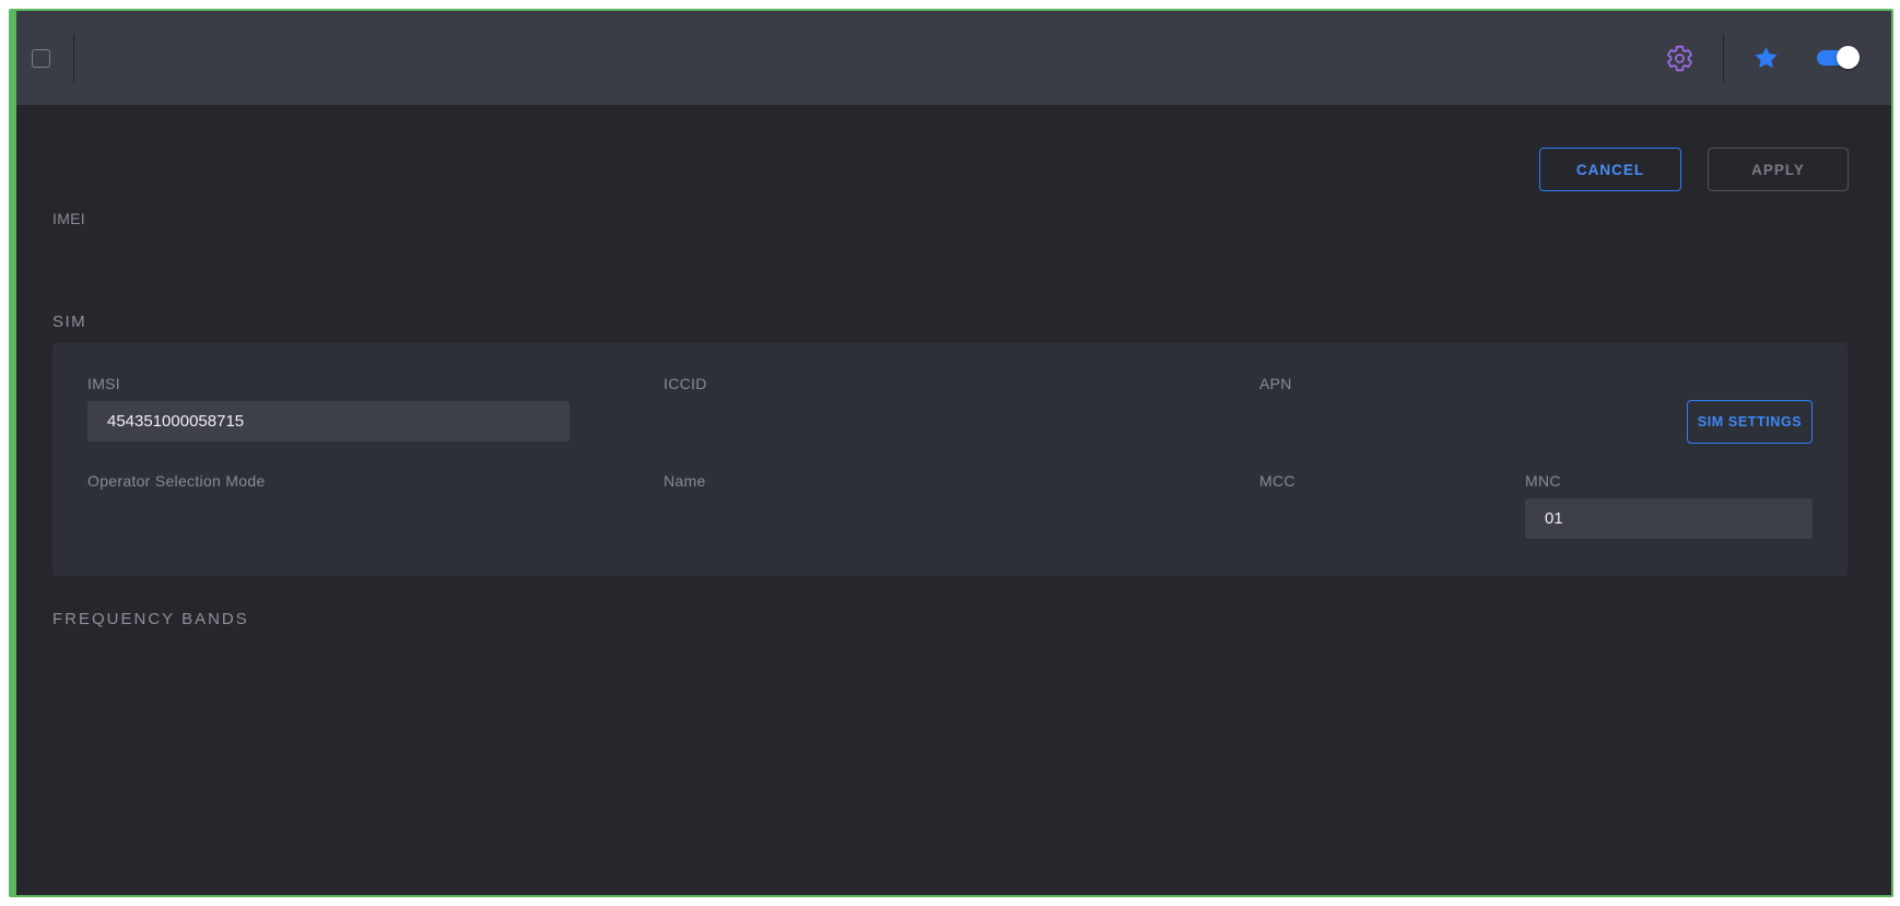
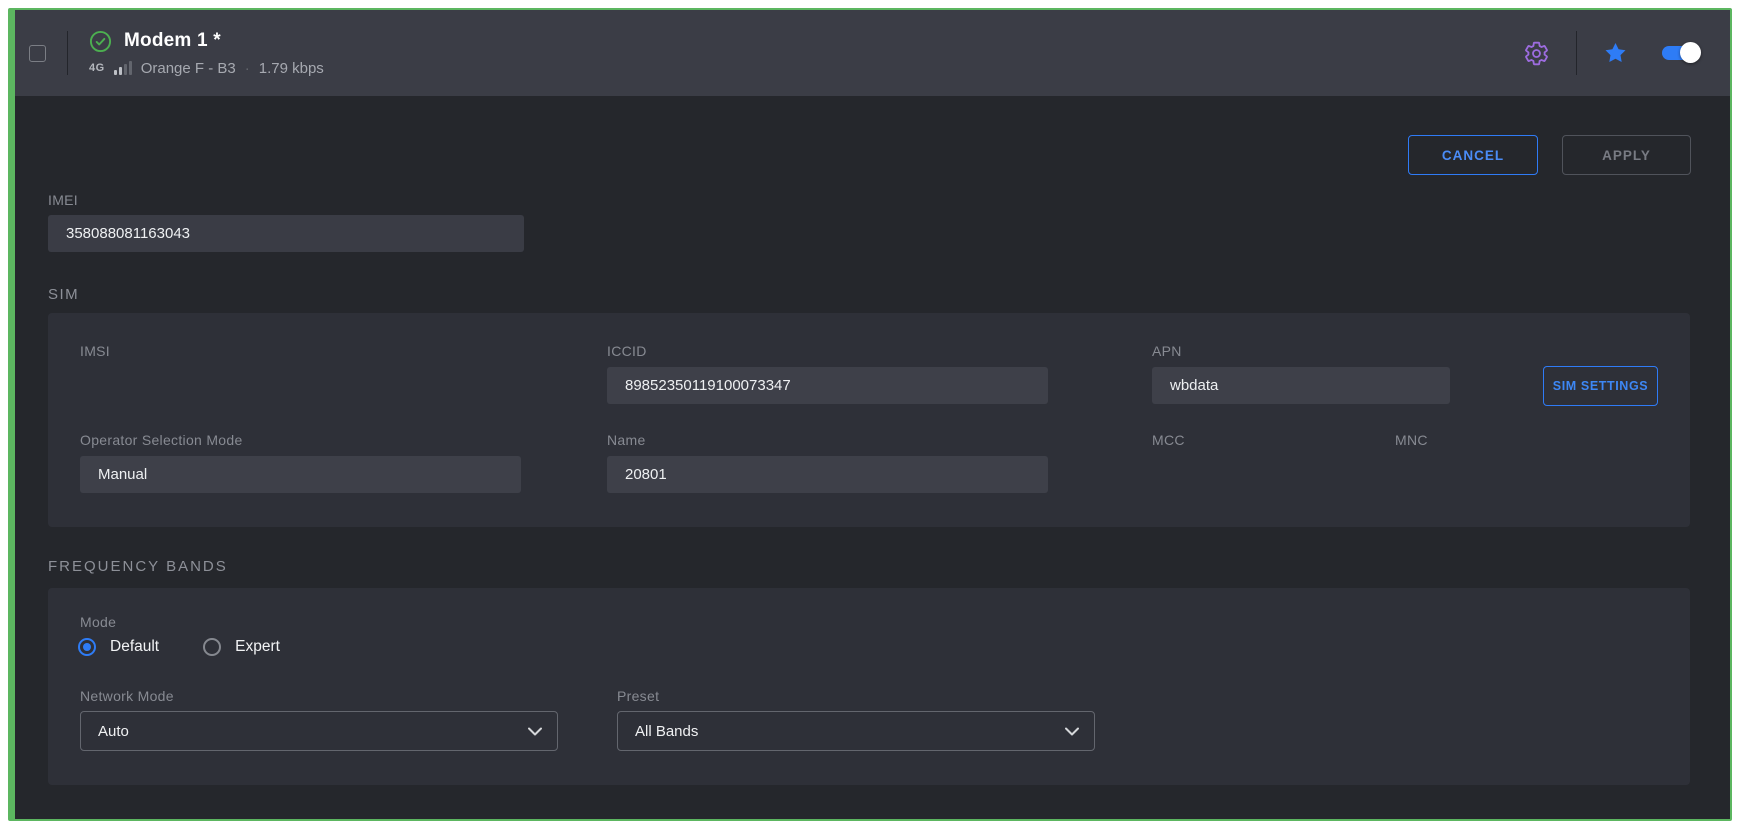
+ Modem 1 *
+ 4G
+ Orange F - B3
+ ·
+ 1.79 kbps
  CANCEL
  APPLY
  IMEI
+ 358088081163043
  SIM
  IMSI
- 454351000058715
  ICCID
+ 89852350119100073347
  APN
+ wbdata
  SIM SETTINGS
  Operator Selection Mode
+ Manual
  Name
+ 20801
  MCC
  MNC
- 01
  FREQUENCY BANDS
+ Mode
+ Default
+ Expert
+ Network Mode
+ Auto
+ Preset
+ All Bands
